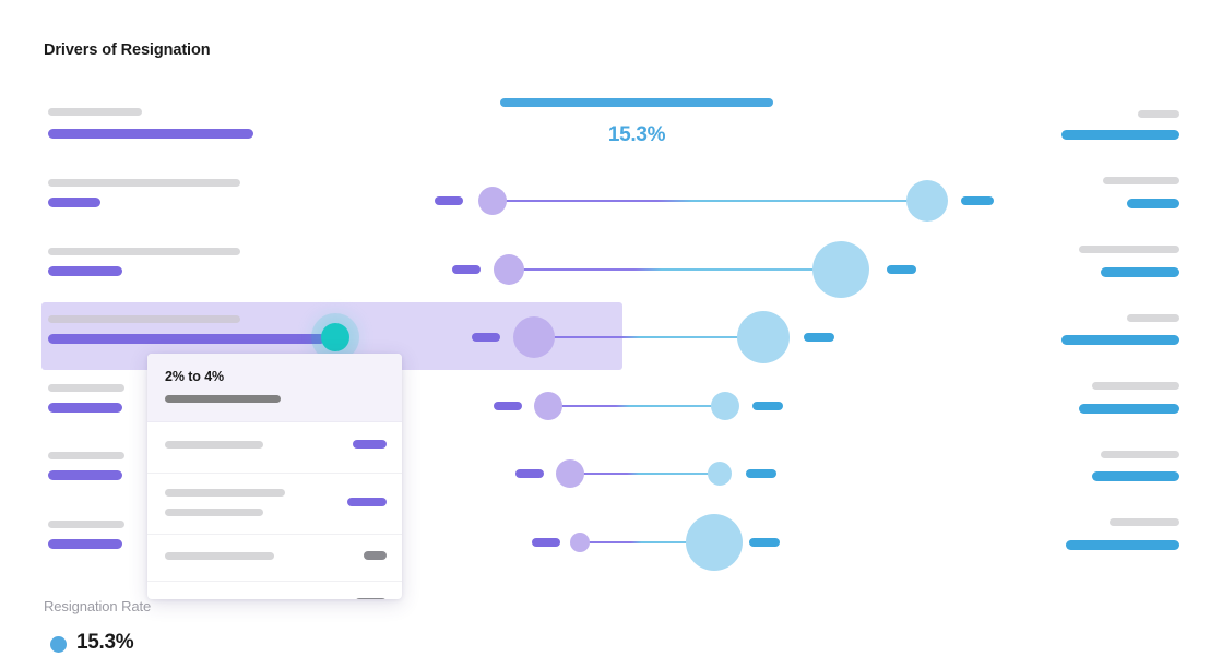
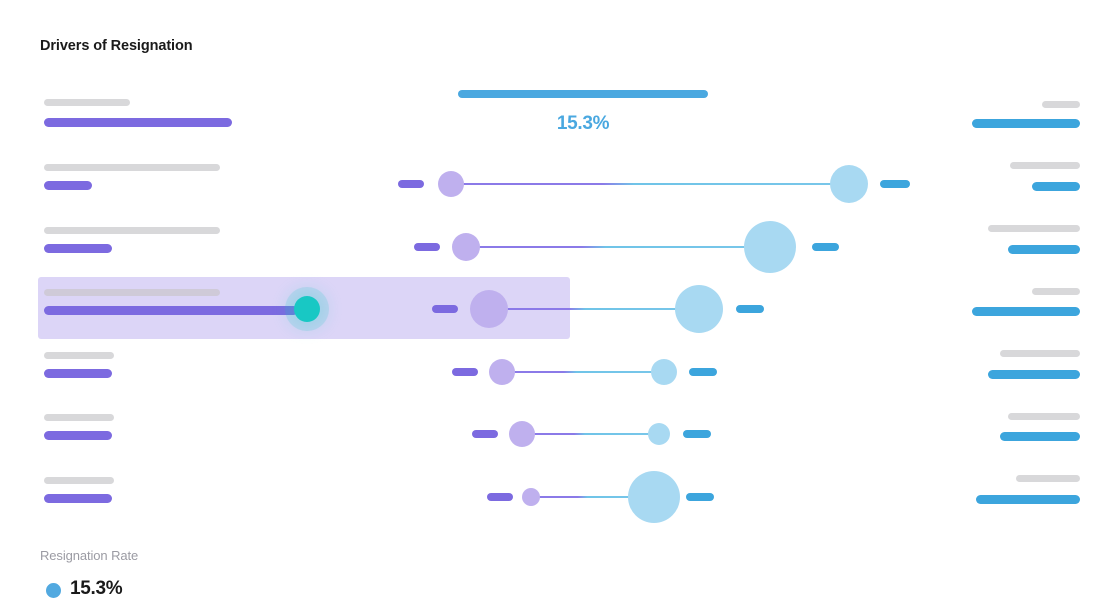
  Drivers of Resignation
  15.3%
- 2% to 4%
  Resignation Rate
  15.3%
